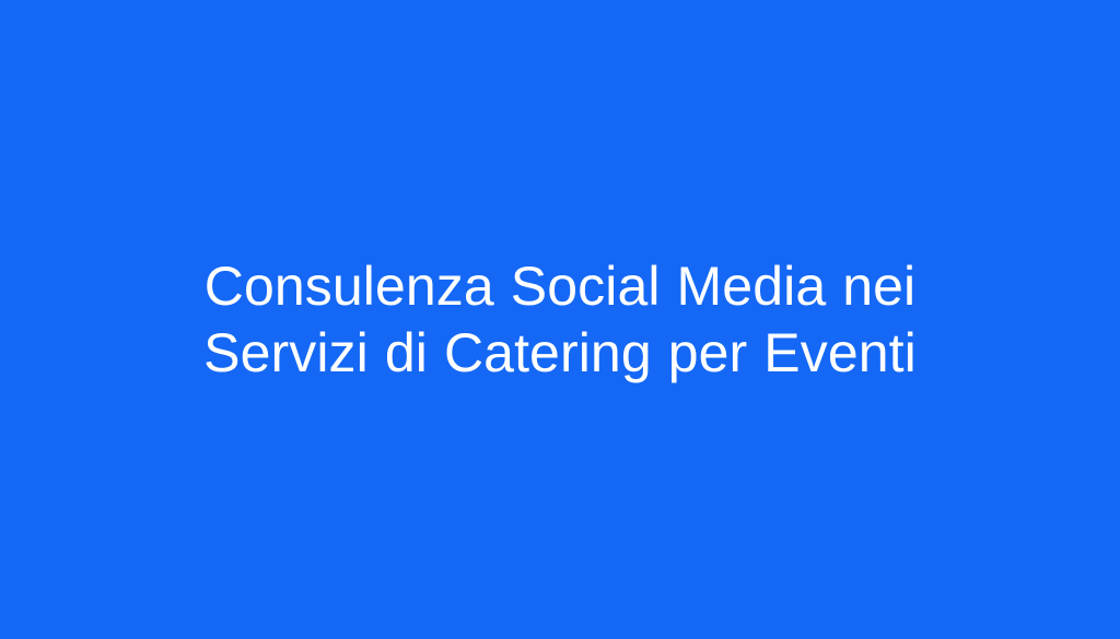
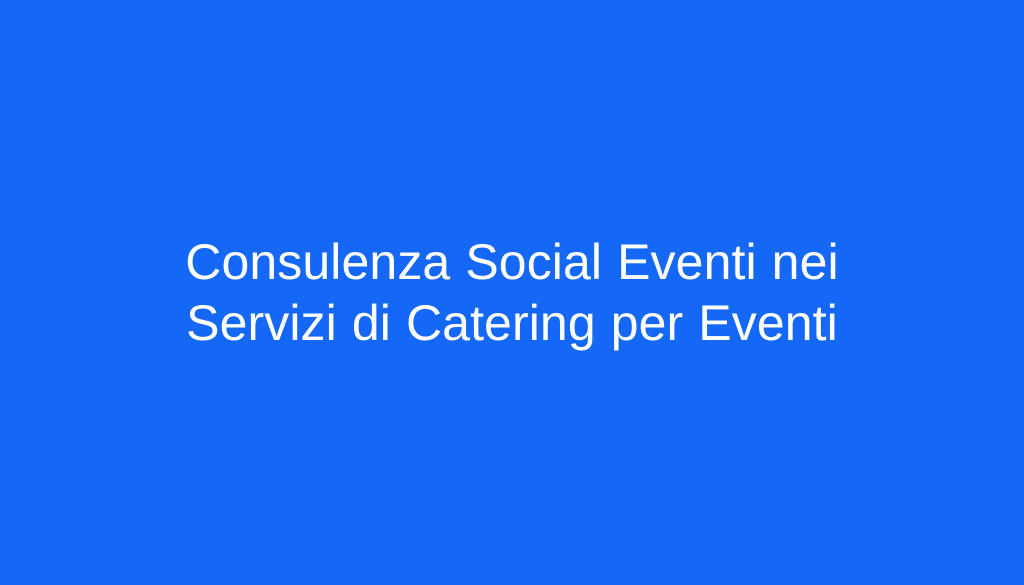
- Consulenza Social Media nei Servizi di Catering per Eventi
+ Consulenza Social Eventi nei Servizi di Catering per Eventi
